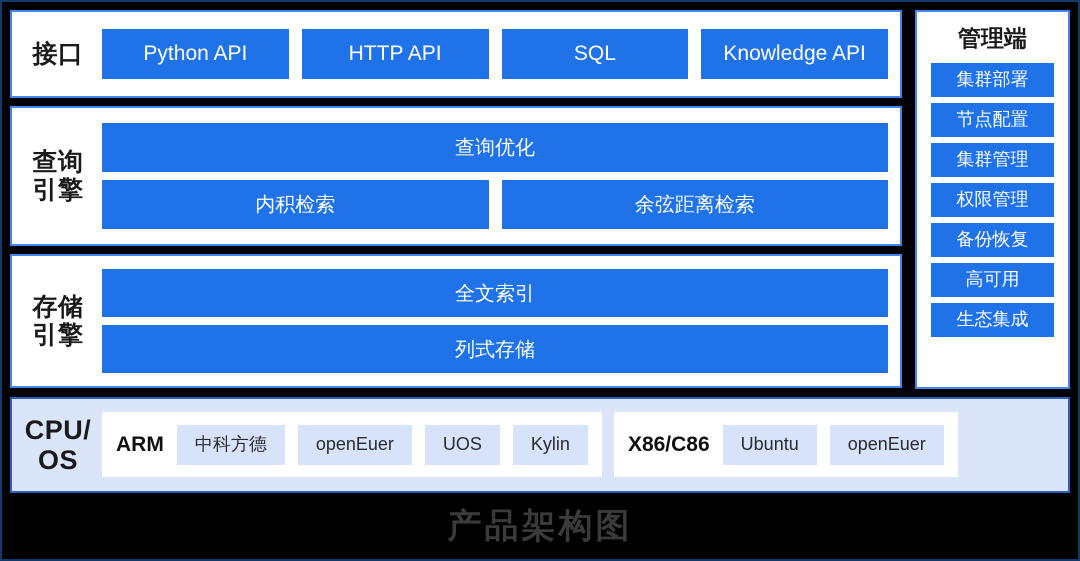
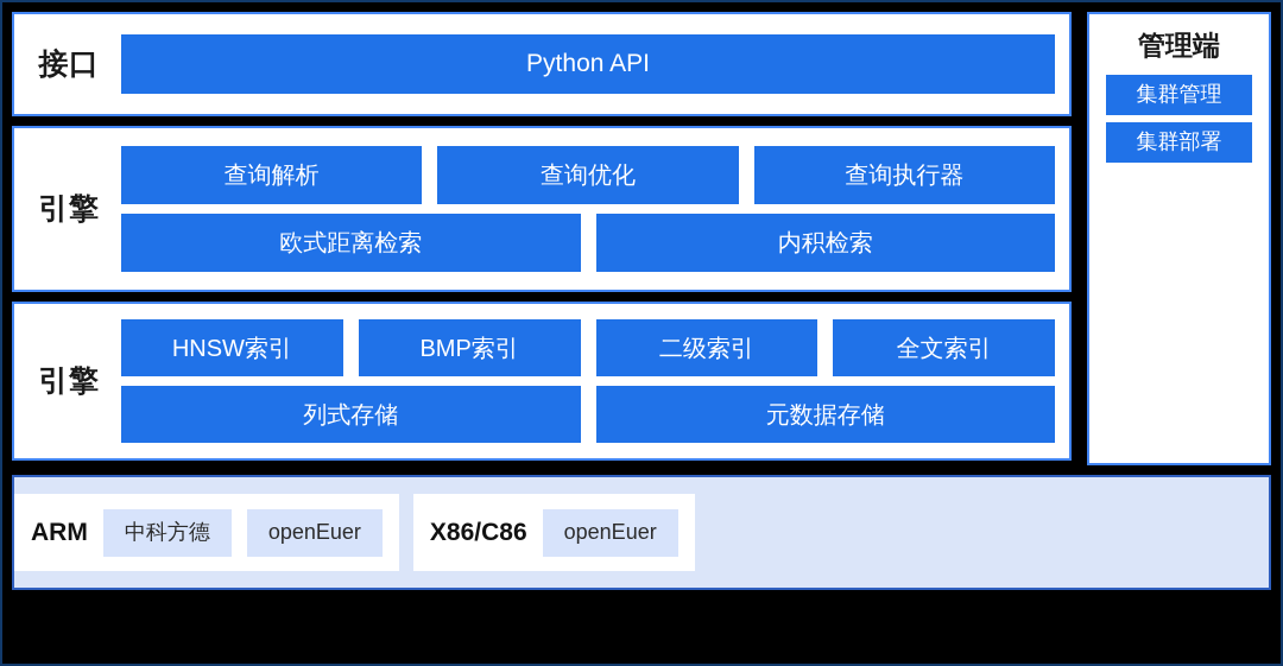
  接口
  Python API
- HTTP API
- SQL
- Knowledge API
- 查询
  引擎
+ 查询解析
  查询优化
+ 查询执行器
+ 欧式距离检索
  内积检索
- 余弦距离检索
- 存储
  引擎
+ HNSW索引
+ BMP索引
+ 二级索引
  全文索引
  列式存储
+ 元数据存储
  管理端
- 集群部署
+ 集群管理
- 节点配置
- 集群管理
+ 集群部署
- 权限管理
- 备份恢复
- 高可用
- 生态集成
- CPU/
- OS
  ARM
  中科方德
  openEuer
- UOS
- Kylin
  X86/C86
- Ubuntu
  openEuer
- 产品架构图
